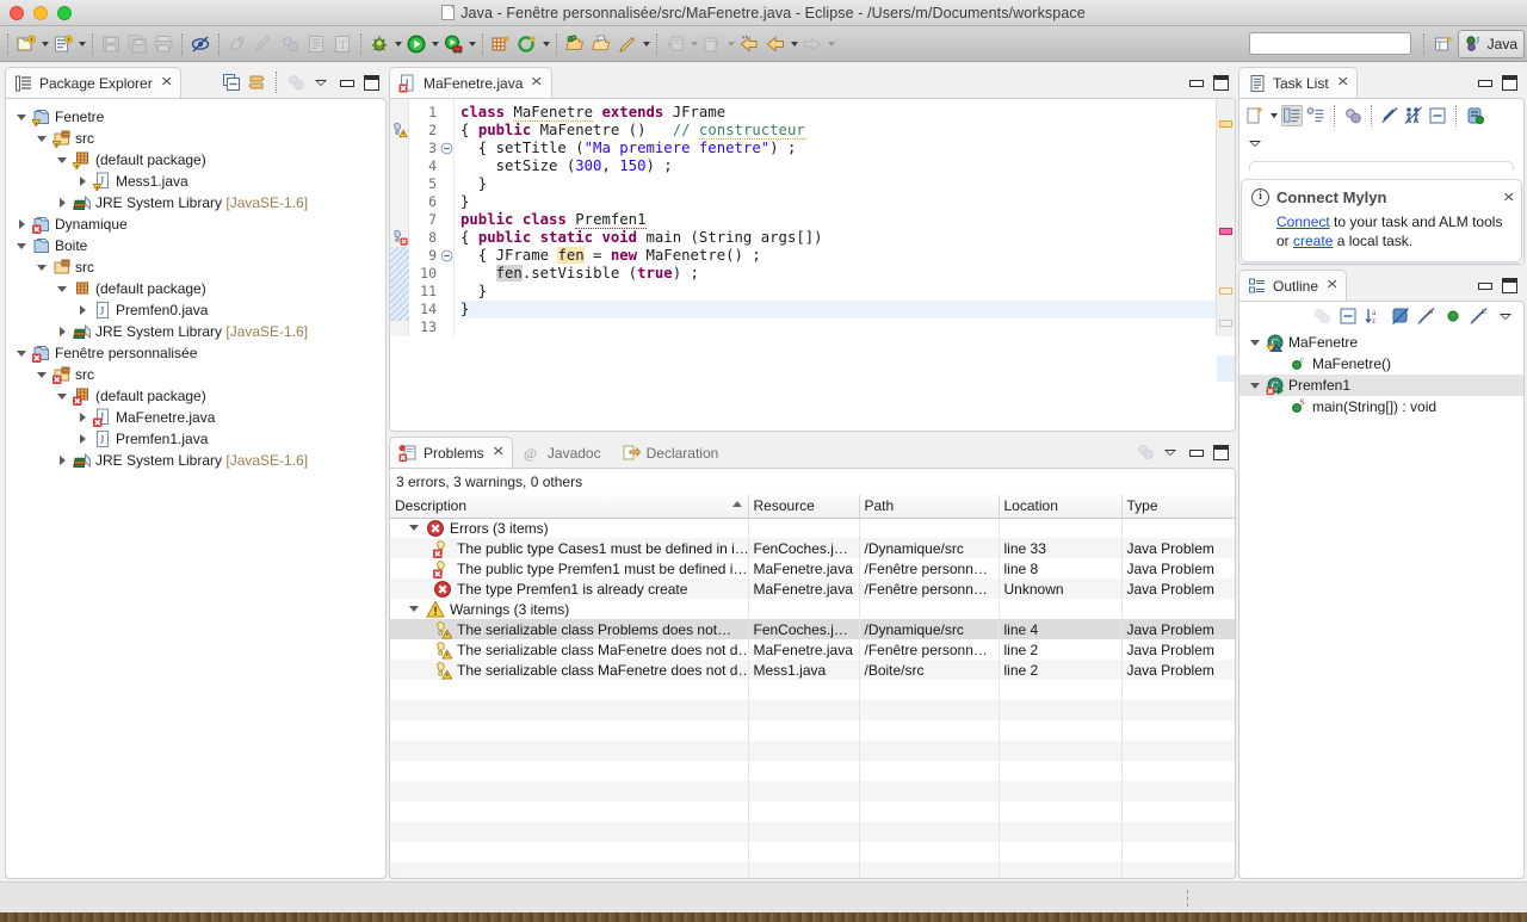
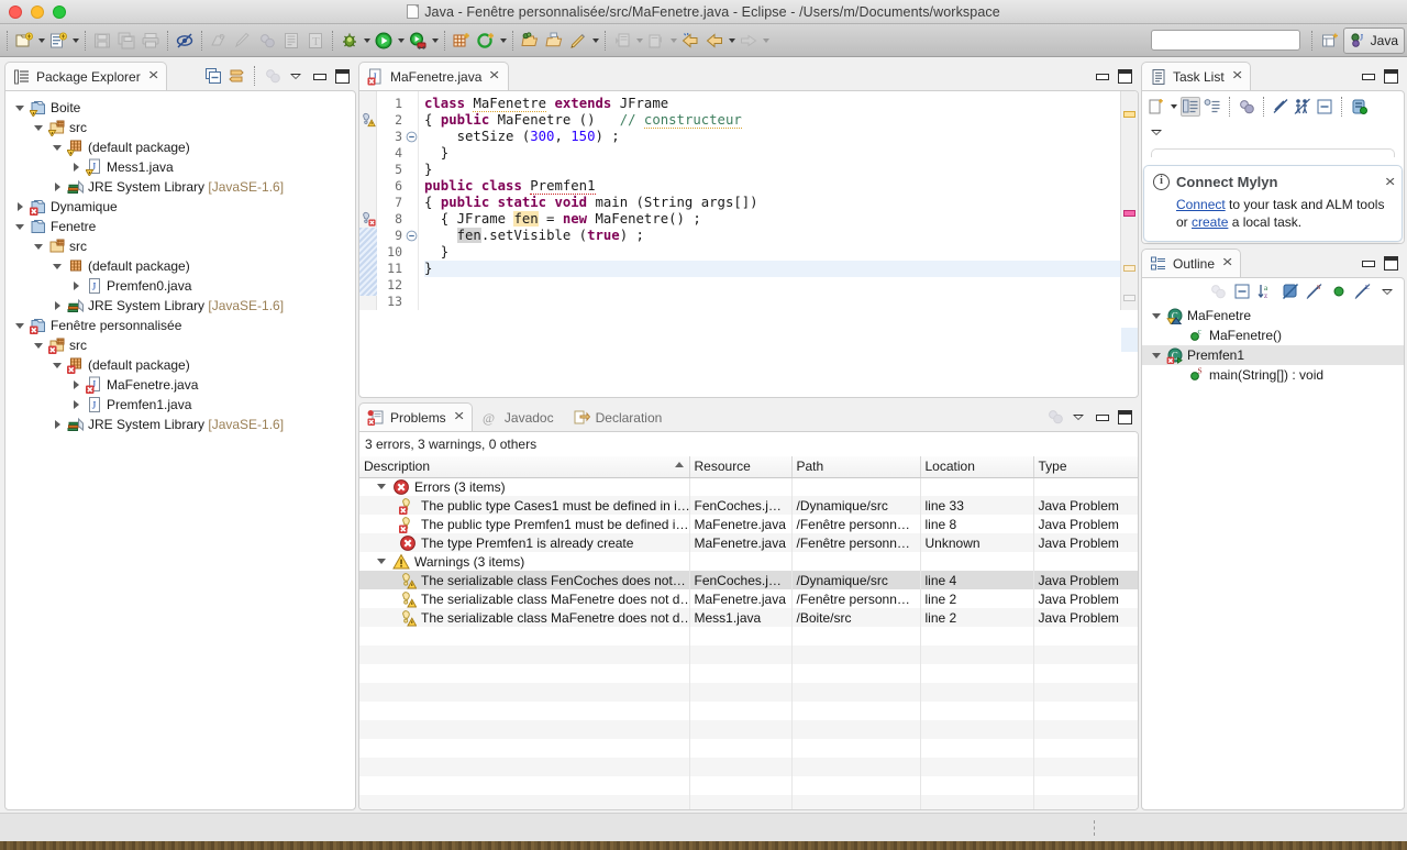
  Java - Fenêtre personnalisée/src/MaFenetre.java - Eclipse - /Users/m/Documents/workspace
  T
  J
  Java
  Package Explorer
  ✕
- Fenetre
+ Boite
  src
  (default package)
  J
  Mess1.java
  JRE System Library [JavaSE-1.6]
  Dynamique
- Boite
+ Fenetre
  src
  (default package)
  J
  Premfen0.java
  JRE System Library [JavaSE-1.6]
  Fenêtre personnalisée
  src
  (default package)
  J
  MaFenetre.java
  J
  Premfen1.java
  JRE System Library [JavaSE-1.6]
  J
  MaFenetre.java
  ✕
  1
  2
  3
  4
  5
  6
  7
  8
  9
  10
  11
- 14
+ 12
  13
  class MaFenetre extends JFrame
  { public MaFenetre () // constructeur
- { setTitle ("Ma premiere fenetre") ;
  setSize (300, 150) ;
  }
  }
  public class Premfen1
  { public static void main (String args[])
  { JFrame fen = new MaFenetre() ;
  fen.setVisible (true) ;
  }
  }
  Problems
  ✕
  @
  Javadoc
  Declaration
  3 errors, 3 warnings, 0 others
  Description	Resource	Path	Location	Type
  Errors (3 items)
  The public type Cases1 must be defined in i…	FenCoches.java	/Dynamique/src	line 33	Java Problem
  The public type Premfen1 must be defined i…	MaFenetre.java	/Fenêtre personnali…	line 8	Java Problem
  The type Premfen1 is already create	MaFenetre.java	/Fenêtre personnali…	Unknown	Java Problem
  Warnings (3 items)
- The serializable class Problems does not…	FenCoches.java	/Dynamique/src	line 4	Java Problem
+ The serializable class FenCoches does not…	FenCoches.java	/Dynamique/src	line 4	Java Problem
  The serializable class MaFenetre does not d…	MaFenetre.java	/Fenêtre personnali…	line 2	Java Problem
  The serializable class MaFenetre does not d…	Mess1.java	/Boite/src	line 2	Java Problem
  Task List
  ✕
  i
  Connect Mylyn
  ✕
  Connect to your task and ALM tools or create a local task.
  Outline
  ✕
  a
  z
  C
  MaFenetre
  c
  MaFenetre()
  C
  Premfen1
  S
  main(String[]) : void
